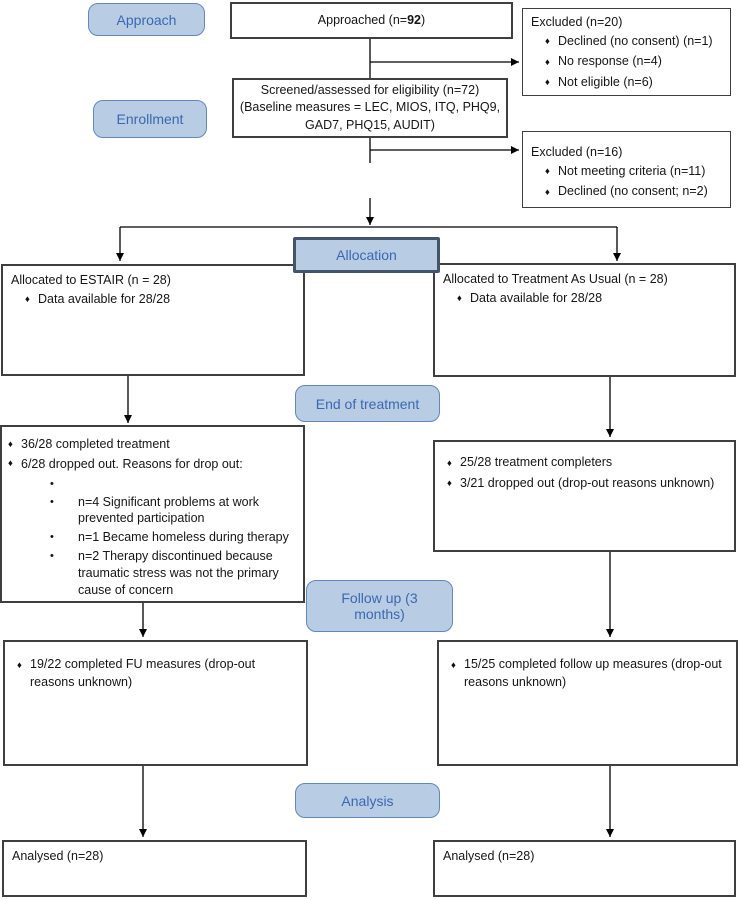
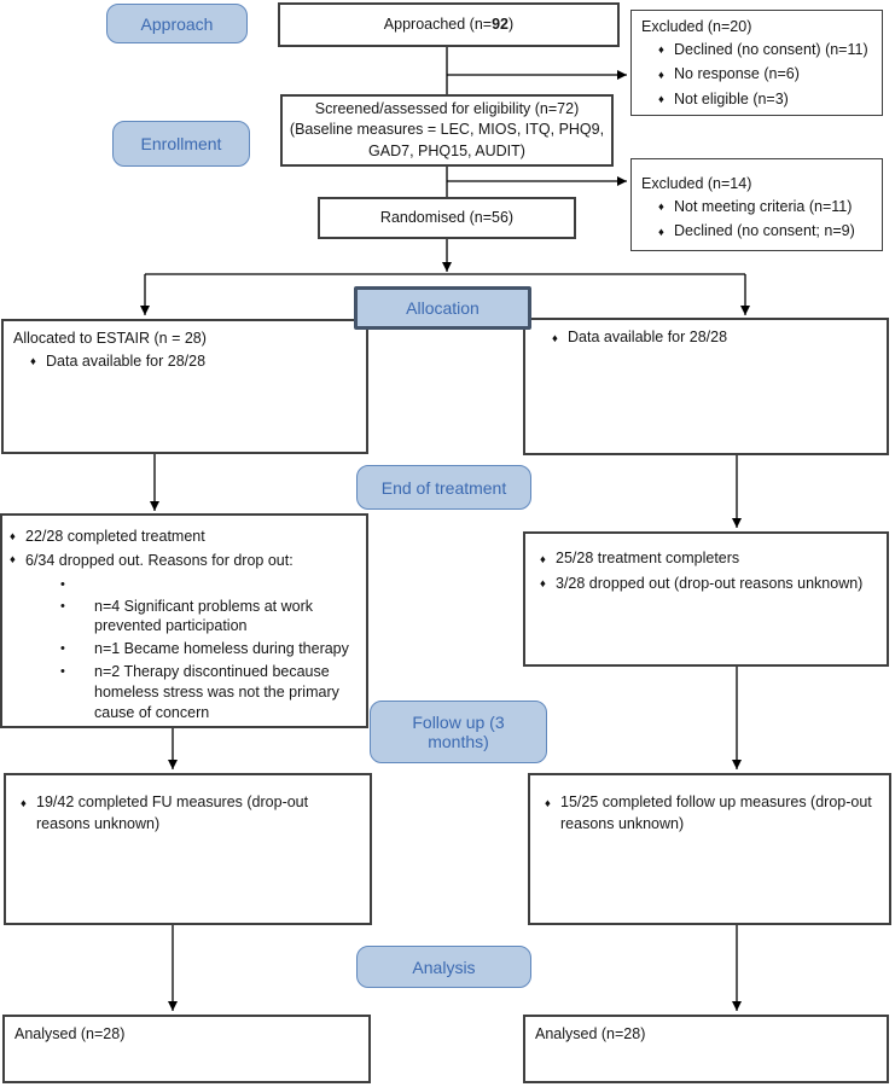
  Approach
  Enrollment
  Allocation
  End of treatment
  Follow up (3
  months)
  Analysis
  Approached (n=92)
  Excluded (n=20)
  ♦
- Declined (no consent) (n=1)
+ Declined (no consent) (n=11)
  ♦
- No response (n=4)
+ No response (n=6)
  ♦
- Not eligible (n=6)
+ Not eligible (n=3)
  Screened/assessed for eligibility (n=72)
  (Baseline measures = LEC, MIOS, ITQ, PHQ9,
  GAD7, PHQ15, AUDIT)
- Excluded (n=16)
+ Excluded (n=14)
  ♦
  Not meeting criteria (n=11)
  ♦
- Declined (no consent; n=2)
+ Declined (no consent; n=9)
+ Randomised (n=56)
  Allocated to ESTAIR (n = 28)
  ♦
  Data available for 28/28
- Allocated to Treatment As Usual (n = 28)
  ♦
  Data available for 28/28
  ♦
- 36/28 completed treatment
+ 22/28 completed treatment
  ♦
- 6/28 dropped out. Reasons for drop out:
+ 6/34 dropped out. Reasons for drop out:
  •
  •
  n=4 Significant problems at work prevented participation
  •
  n=1 Became homeless during therapy
  •
- n=2 Therapy discontinued because traumatic stress was not the primary cause of concern
+ n=2 Therapy discontinued because homeless stress was not the primary cause of concern
  ♦
  25/28 treatment completers
  ♦
- 3/21 dropped out (drop-out reasons unknown)
+ 3/28 dropped out (drop-out reasons unknown)
  ♦
- 19/22 completed FU measures (drop-out reasons unknown)
+ 19/42 completed FU measures (drop-out reasons unknown)
  ♦
  15/25 completed follow up measures (drop-out reasons unknown)
  Analysed (n=28)
  Analysed (n=28)
